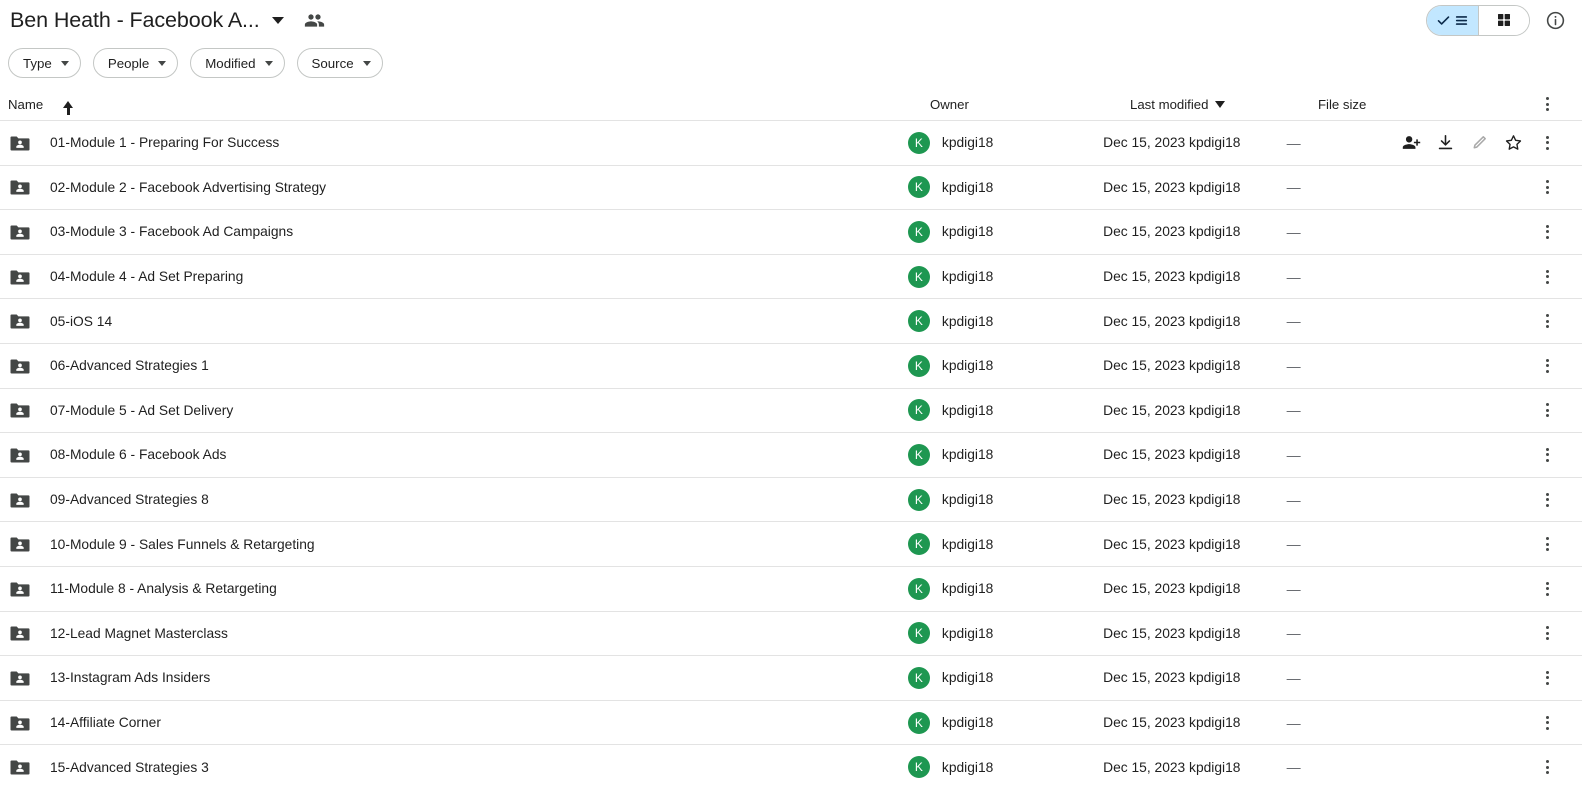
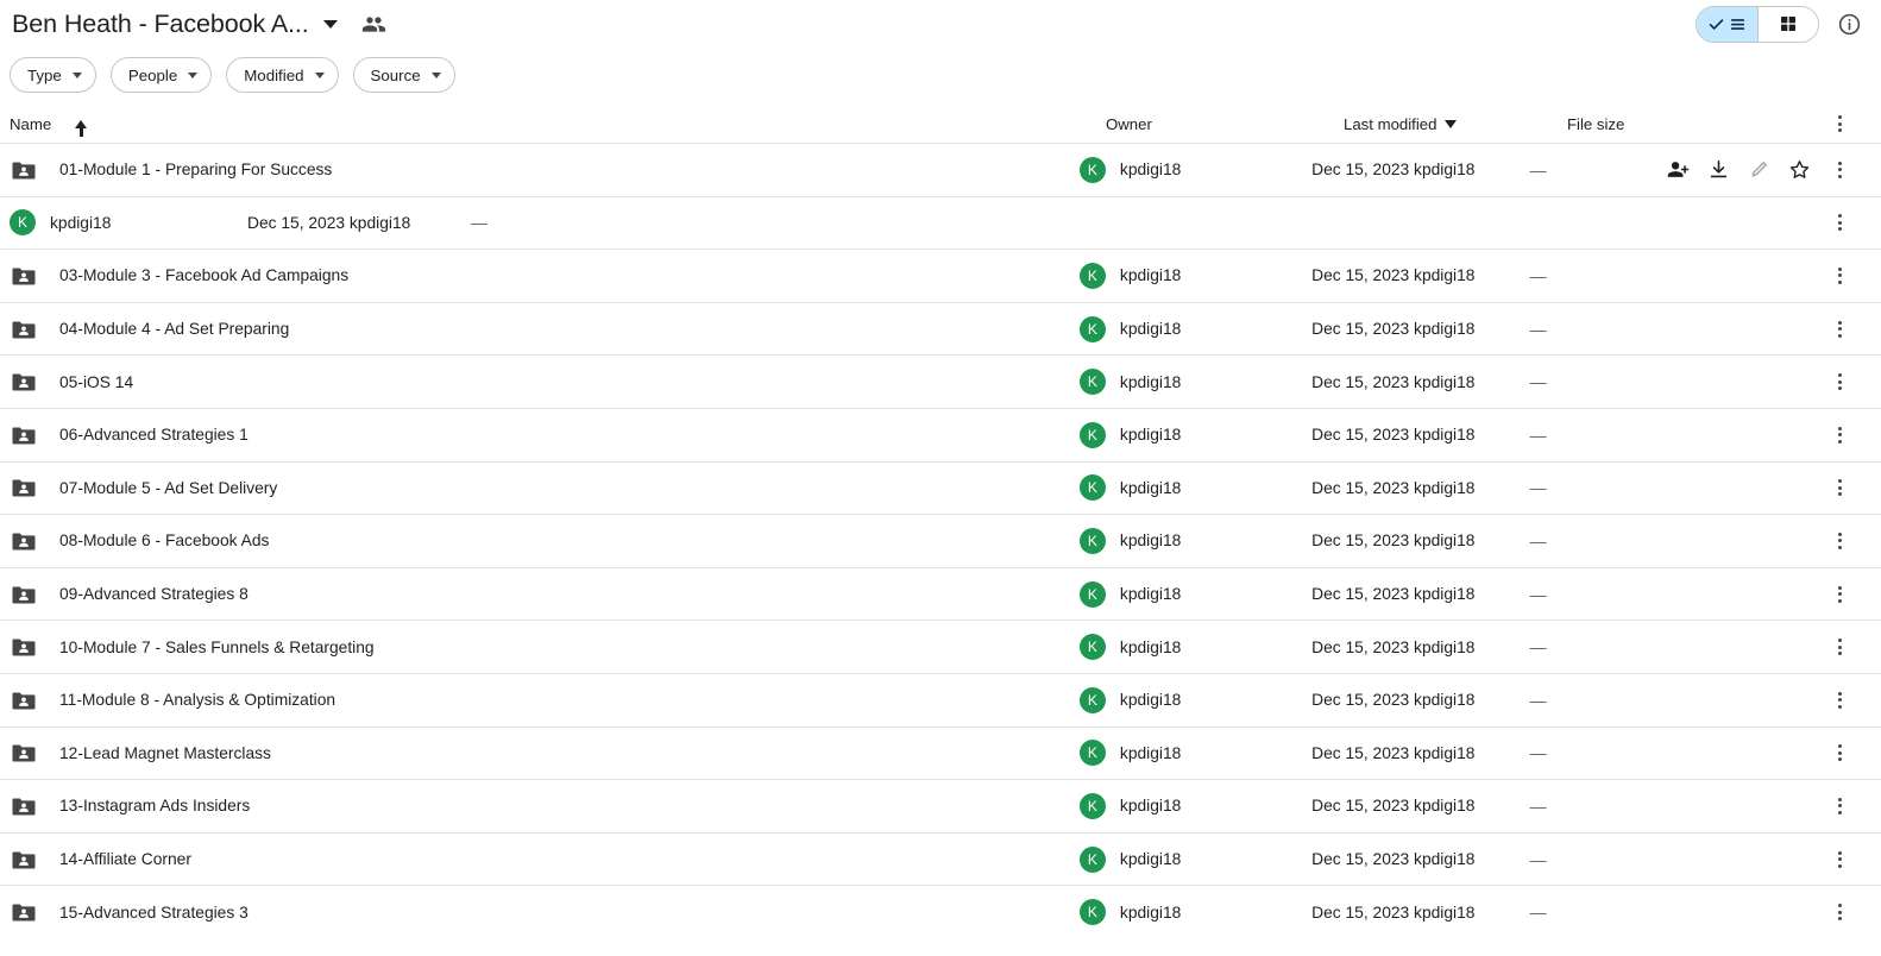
  Ben Heath - Facebook A...
  Type
  People
  Modified
  Source
  Name
  Owner
  Last modified
  File size
  01-Module 1 - Preparing For Success
  K
  kpdigi18
  Dec 15, 2023 kpdigi18
  —
- 02-Module 2 - Facebook Advertising Strategy
  K
  kpdigi18
  Dec 15, 2023 kpdigi18
  —
  03-Module 3 - Facebook Ad Campaigns
  K
  kpdigi18
  Dec 15, 2023 kpdigi18
  —
  04-Module 4 - Ad Set Preparing
  K
  kpdigi18
  Dec 15, 2023 kpdigi18
  —
  05-iOS 14
  K
  kpdigi18
  Dec 15, 2023 kpdigi18
  —
  06-Advanced Strategies 1
  K
  kpdigi18
  Dec 15, 2023 kpdigi18
  —
  07-Module 5 - Ad Set Delivery
  K
  kpdigi18
  Dec 15, 2023 kpdigi18
  —
  08-Module 6 - Facebook Ads
  K
  kpdigi18
  Dec 15, 2023 kpdigi18
  —
  09-Advanced Strategies 8
  K
  kpdigi18
  Dec 15, 2023 kpdigi18
  —
- 10-Module 9 - Sales Funnels & Retargeting
+ 10-Module 7 - Sales Funnels & Retargeting
  K
  kpdigi18
  Dec 15, 2023 kpdigi18
  —
- 11-Module 8 - Analysis & Retargeting
+ 11-Module 8 - Analysis & Optimization
  K
  kpdigi18
  Dec 15, 2023 kpdigi18
  —
  12-Lead Magnet Masterclass
  K
  kpdigi18
  Dec 15, 2023 kpdigi18
  —
  13-Instagram Ads Insiders
  K
  kpdigi18
  Dec 15, 2023 kpdigi18
  —
  14-Affiliate Corner
  K
  kpdigi18
  Dec 15, 2023 kpdigi18
  —
  15-Advanced Strategies 3
  K
  kpdigi18
  Dec 15, 2023 kpdigi18
  —
